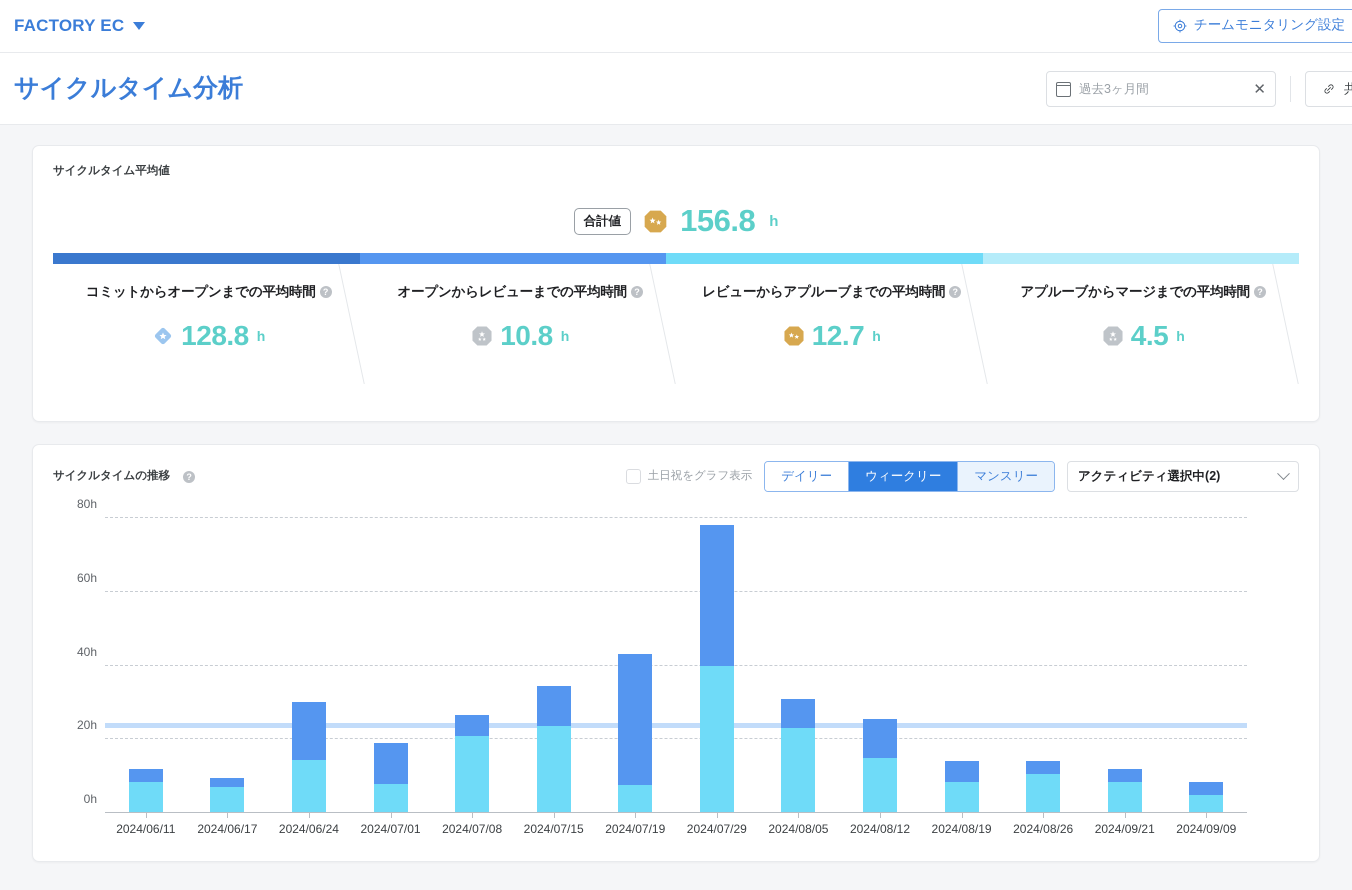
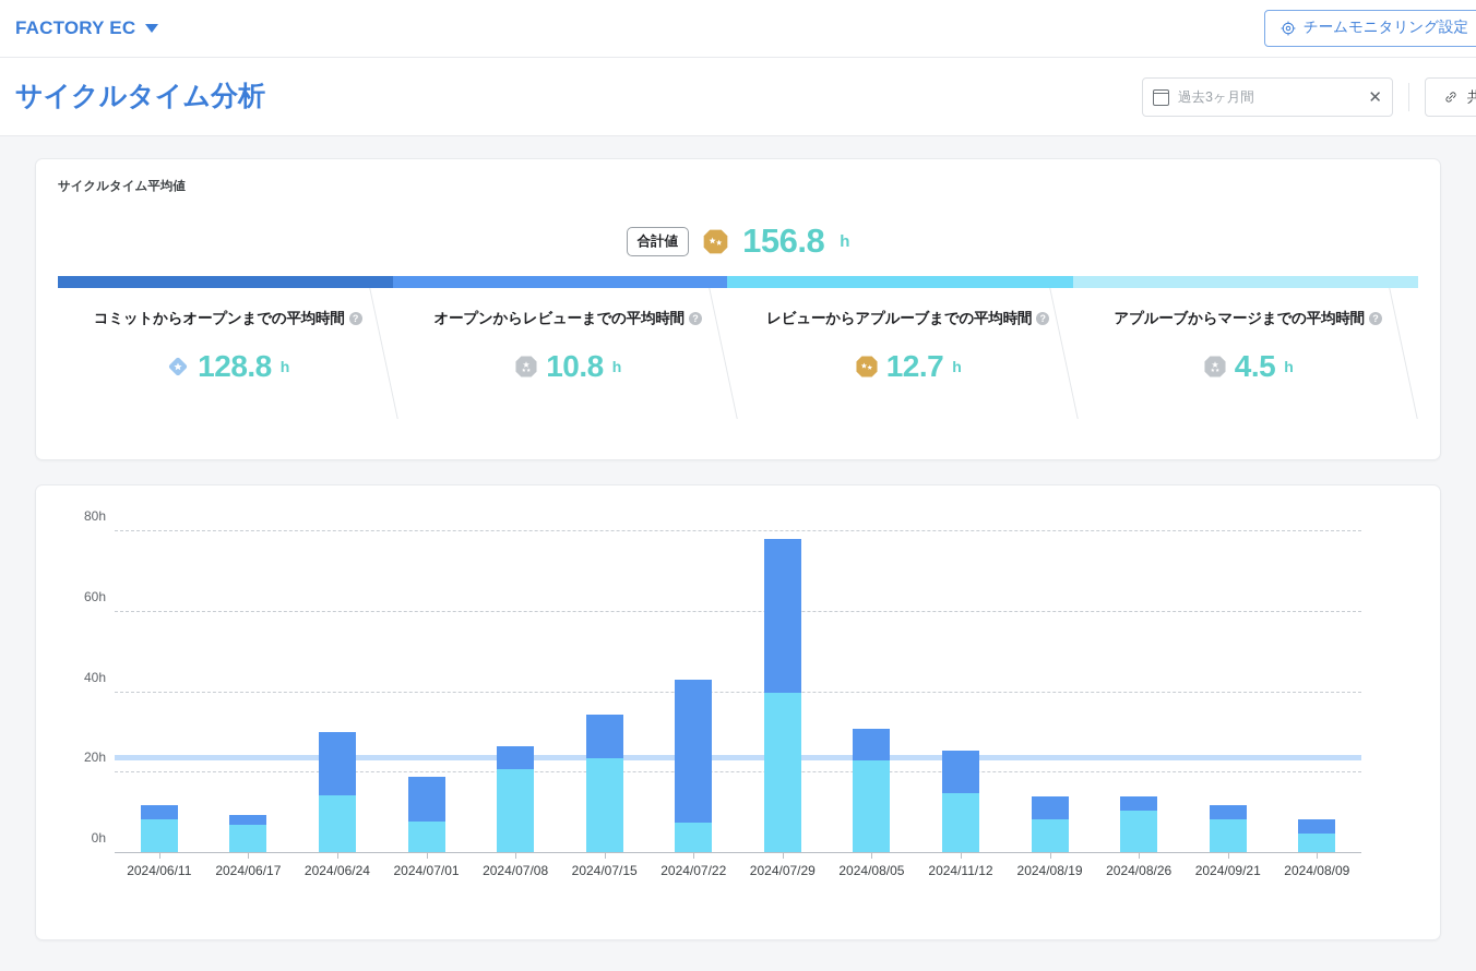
  FACTORY EC
  チームモニタリング設定
  サイクルタイム分析
  過去3ヶ月間
  ✕
  サイクルタイム平均値
  合計値
  156.8
  h
  コミットからオープンまでの平均時間 ?
  128.8
  h
  オープンからレビューまでの平均時間 ?
  10.8
  h
  レビューからアプルーブまでの平均時間 ?
  12.7
  h
  アプルーブからマージまでの平均時間 ?
  4.5
  h
- サイクルタイムの推移
- ?
- 土日祝をグラフ表示
- デイリー
- ウィークリー
- マンスリー
- アクティビティ選択中(2)
  0h
  20h
  40h
  60h
  80h
  2024/06/11
  2024/06/17
  2024/06/24
  2024/07/01
  2024/07/08
  2024/07/15
- 2024/07/19
+ 2024/07/22
  2024/07/29
  2024/08/05
- 2024/08/12
+ 2024/11/12
  2024/08/19
  2024/08/26
  2024/09/21
- 2024/09/09
+ 2024/08/09
